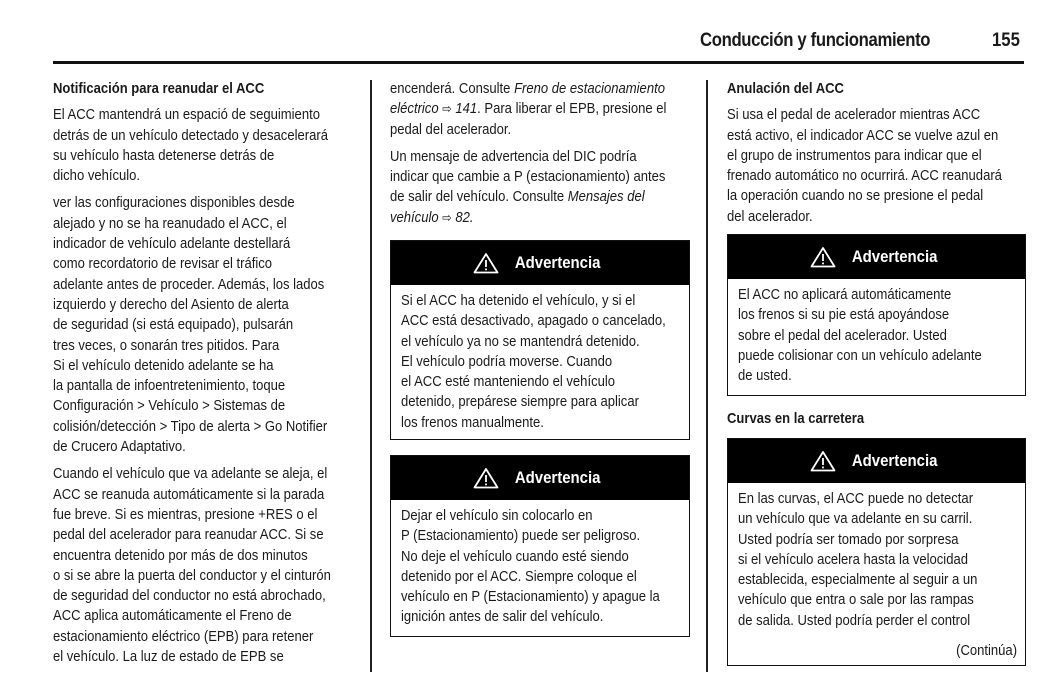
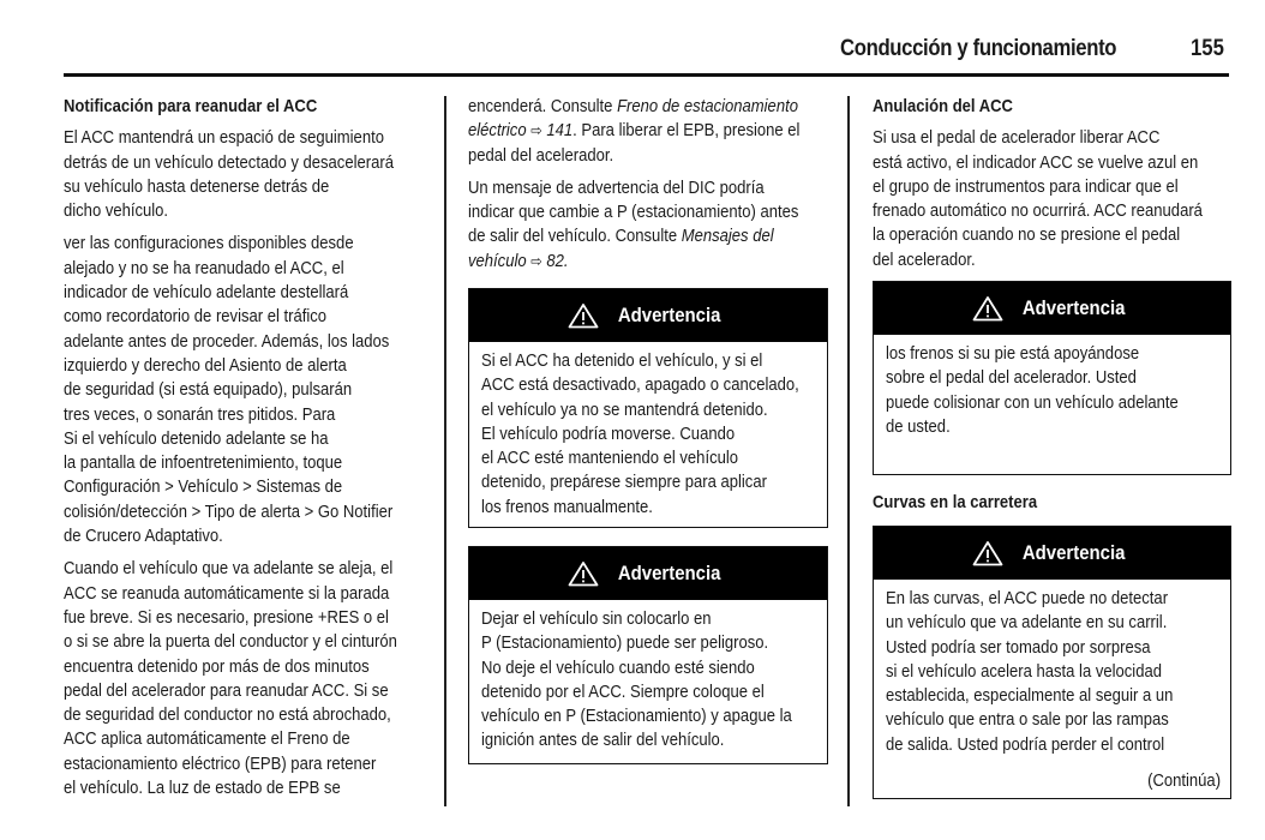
  Conducción y funcionamiento
  155
  Notificación para reanudar el ACC
  El ACC mantendrá un espació de seguimiento
  detrás de un vehículo detectado y desacelerará
  su vehículo hasta detenerse detrás de
  dicho vehículo.
  ver las configuraciones disponibles desde
  alejado y no se ha reanudado el ACC, el
  indicador de vehículo adelante destellará
  como recordatorio de revisar el tráfico
  adelante antes de proceder. Además, los lados
  izquierdo y derecho del Asiento de alerta
  de seguridad (si está equipado), pulsarán
  tres veces, o sonarán tres pitidos. Para
  Si el vehículo detenido adelante se ha
  la pantalla de infoentretenimiento, toque
  Configuración > Vehículo > Sistemas de
  colisión/detección > Tipo de alerta > Go Notifier
  de Crucero Adaptativo.
  Cuando el vehículo que va adelante se aleja, el
  ACC se reanuda automáticamente si la parada
- fue breve. Si es mientras, presione +RES o el
+ fue breve. Si es necesario, presione +RES o el
- pedal del acelerador para reanudar ACC. Si se
+ o si se abre la puerta del conductor y el cinturón
  encuentra detenido por más de dos minutos
- o si se abre la puerta del conductor y el cinturón
+ pedal del acelerador para reanudar ACC. Si se
  de seguridad del conductor no está abrochado,
  ACC aplica automáticamente el Freno de
  estacionamiento eléctrico (EPB) para retener
  el vehículo. La luz de estado de EPB se
  encenderá. Consulte Freno de estacionamiento
  eléctrico ⇨ 141. Para liberar el EPB, presione el
  pedal del acelerador.
  Un mensaje de advertencia del DIC podría
  indicar que cambie a P (estacionamiento) antes
  de salir del vehículo. Consulte Mensajes del
  vehículo ⇨ 82.
  Advertencia
  Si el ACC ha detenido el vehículo, y si el
  ACC está desactivado, apagado o cancelado,
  el vehículo ya no se mantendrá detenido.
  El vehículo podría moverse. Cuando
  el ACC esté manteniendo el vehículo
  detenido, prepárese siempre para aplicar
  los frenos manualmente.
  Advertencia
  Dejar el vehículo sin colocarlo en
  P (Estacionamiento) puede ser peligroso.
  No deje el vehículo cuando esté siendo
  detenido por el ACC. Siempre coloque el
  vehículo en P (Estacionamiento) y apague la
  ignición antes de salir del vehículo.
  Anulación del ACC
- Si usa el pedal de acelerador mientras ACC
+ Si usa el pedal de acelerador liberar ACC
  está activo, el indicador ACC se vuelve azul en
  el grupo de instrumentos para indicar que el
  frenado automático no ocurrirá. ACC reanudará
  la operación cuando no se presione el pedal
  del acelerador.
  Advertencia
- El ACC no aplicará automáticamente
  los frenos si su pie está apoyándose
  sobre el pedal del acelerador. Usted
  puede colisionar con un vehículo adelante
  de usted.
  Curvas en la carretera
  Advertencia
  En las curvas, el ACC puede no detectar
  un vehículo que va adelante en su carril.
  Usted podría ser tomado por sorpresa
  si el vehículo acelera hasta la velocidad
  establecida, especialmente al seguir a un
  vehículo que entra o sale por las rampas
  de salida. Usted podría perder el control
  (Continúa)
